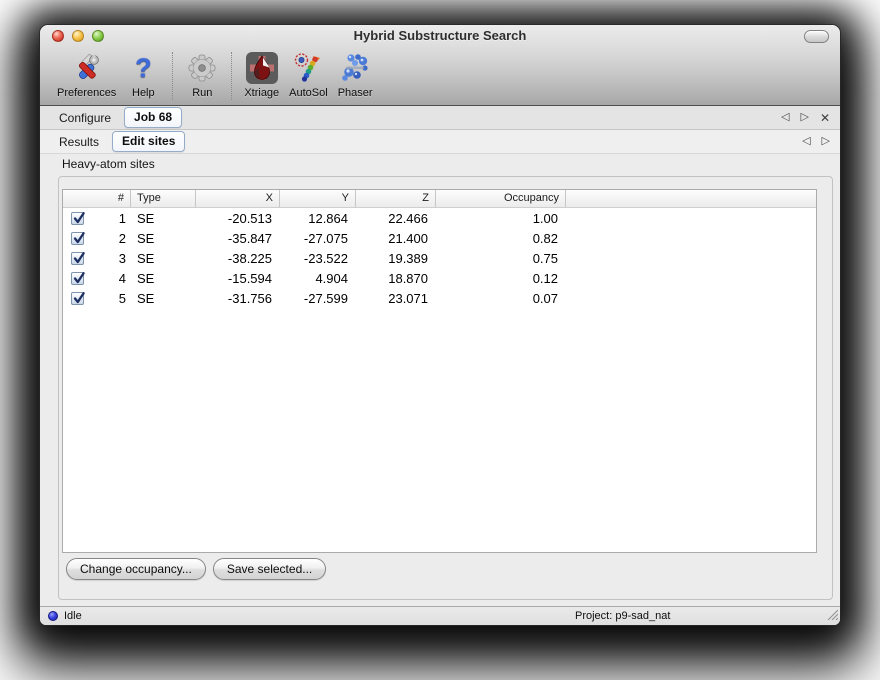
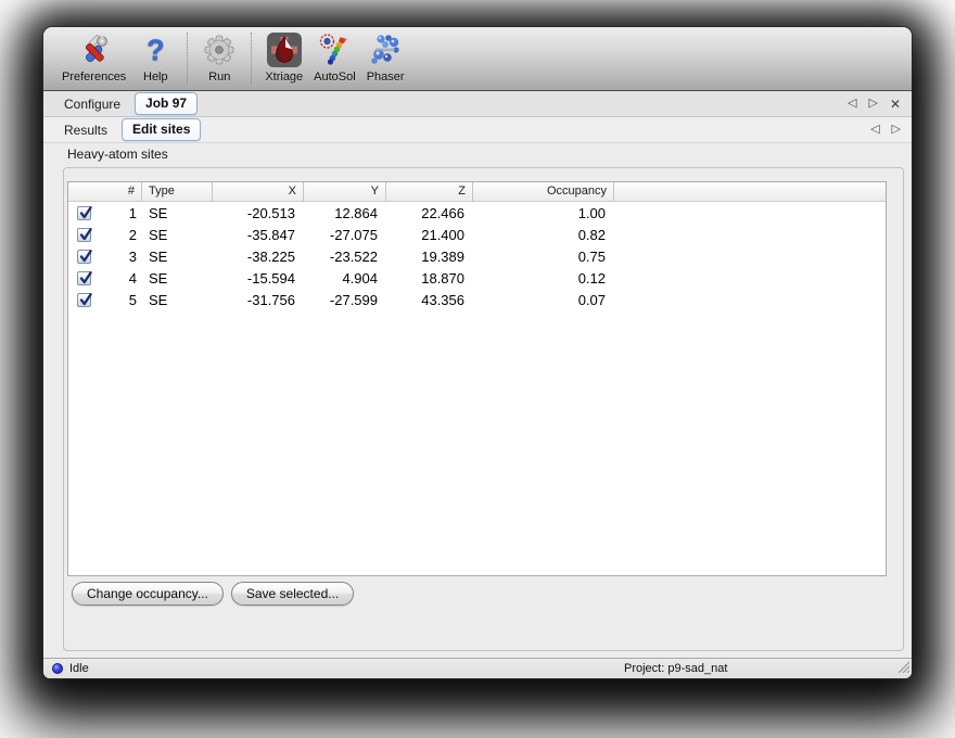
- Hybrid Substructure Search
  Preferences
  ?
  Help
  Run
  Xtriage
  AutoSol
  Phaser
  Configure
- Job 68
+ Job 97
  ◁
  ▷
  ✕
  Results
  Edit sites
  ◁
  ▷
  Heavy-atom sites
  #
  Type
  X
  Y
  Z
  Occupancy
  1
  SE
  -20.513
  12.864
  22.466
  1.00
  2
  SE
  -35.847
  -27.075
  21.400
  0.82
  3
  SE
  -38.225
  -23.522
  19.389
  0.75
  4
  SE
  -15.594
  4.904
  18.870
  0.12
  5
  SE
  -31.756
  -27.599
- 23.071
+ 43.356
  0.07
  Change occupancy...
  Save selected...
  Idle
  Project: p9-sad_nat
